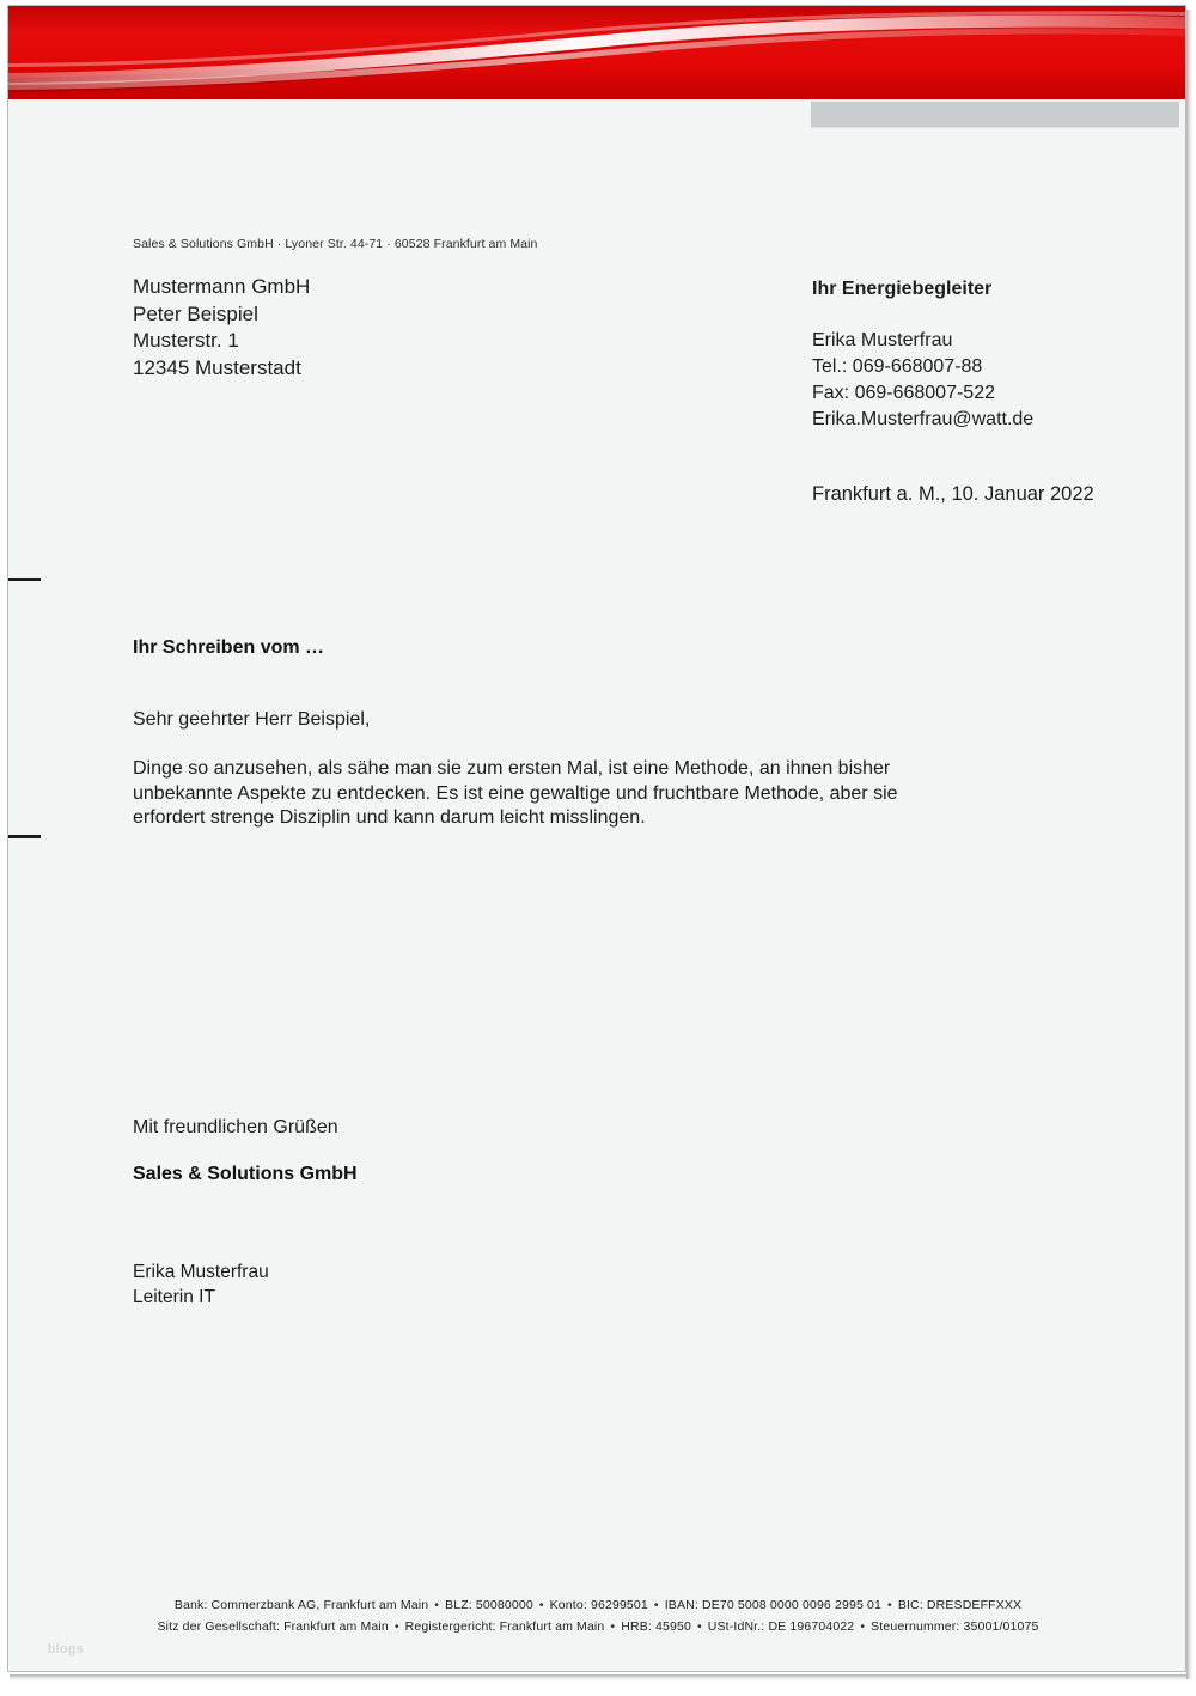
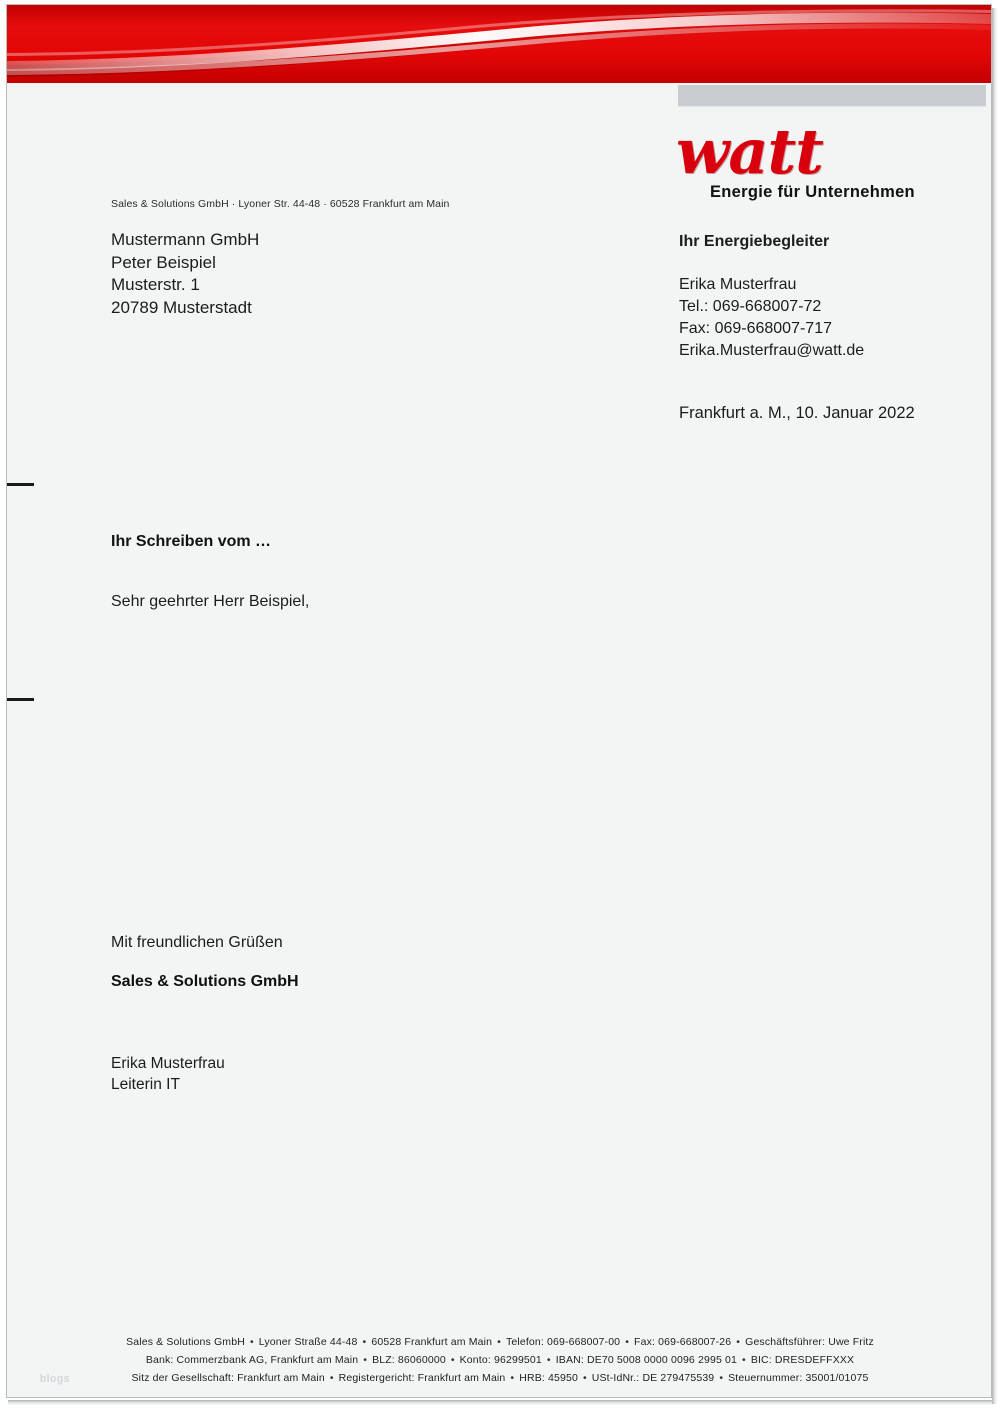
+ watt
+ Energie für Unternehmen
- Sales & Solutions GmbH · Lyoner Str. 44-71 · 60528 Frankfurt am Main
+ Sales & Solutions GmbH · Lyoner Str. 44-48 · 60528 Frankfurt am Main
  Mustermann GmbH
  Peter Beispiel
  Musterstr. 1
- 12345 Musterstadt
+ 20789 Musterstadt
  Ihr Energiebegleiter
  Erika Musterfrau
- Tel.: 069-668007-88
+ Tel.: 069-668007-72
- Fax: 069-668007-522
+ Fax: 069-668007-717
  Erika.Musterfrau@watt.de
  Frankfurt a. M., 10. Januar 2022
  Ihr Schreiben vom …
  Sehr geehrter Herr Beispiel,
- Dinge so anzusehen, als sähe man sie zum ersten Mal, ist eine Methode, an ihnen bisher unbekannte Aspekte zu entdecken. Es ist eine gewaltige und fruchtbare Methode, aber sie erfordert strenge Disziplin und kann darum leicht misslingen.
  Mit freundlichen Grüßen
  Sales & Solutions GmbH
  Erika Musterfrau
  Leiterin IT
+ Sales & Solutions GmbH • Lyoner Straße 44-48 • 60528 Frankfurt am Main • Telefon: 069-668007-00 • Fax: 069-668007-26 • Geschäftsführer: Uwe Fritz
- Bank: Commerzbank AG, Frankfurt am Main • BLZ: 50080000 • Konto: 96299501 • IBAN: DE70 5008 0000 0096 2995 01 • BIC: DRESDEFFXXX
+ Bank: Commerzbank AG, Frankfurt am Main • BLZ: 86060000 • Konto: 96299501 • IBAN: DE70 5008 0000 0096 2995 01 • BIC: DRESDEFFXXX
- Sitz der Gesellschaft: Frankfurt am Main • Registergericht: Frankfurt am Main • HRB: 45950 • USt-IdNr.: DE 196704022 • Steuernummer: 35001/01075
+ Sitz der Gesellschaft: Frankfurt am Main • Registergericht: Frankfurt am Main • HRB: 45950 • USt-IdNr.: DE 279475539 • Steuernummer: 35001/01075
  blogs
